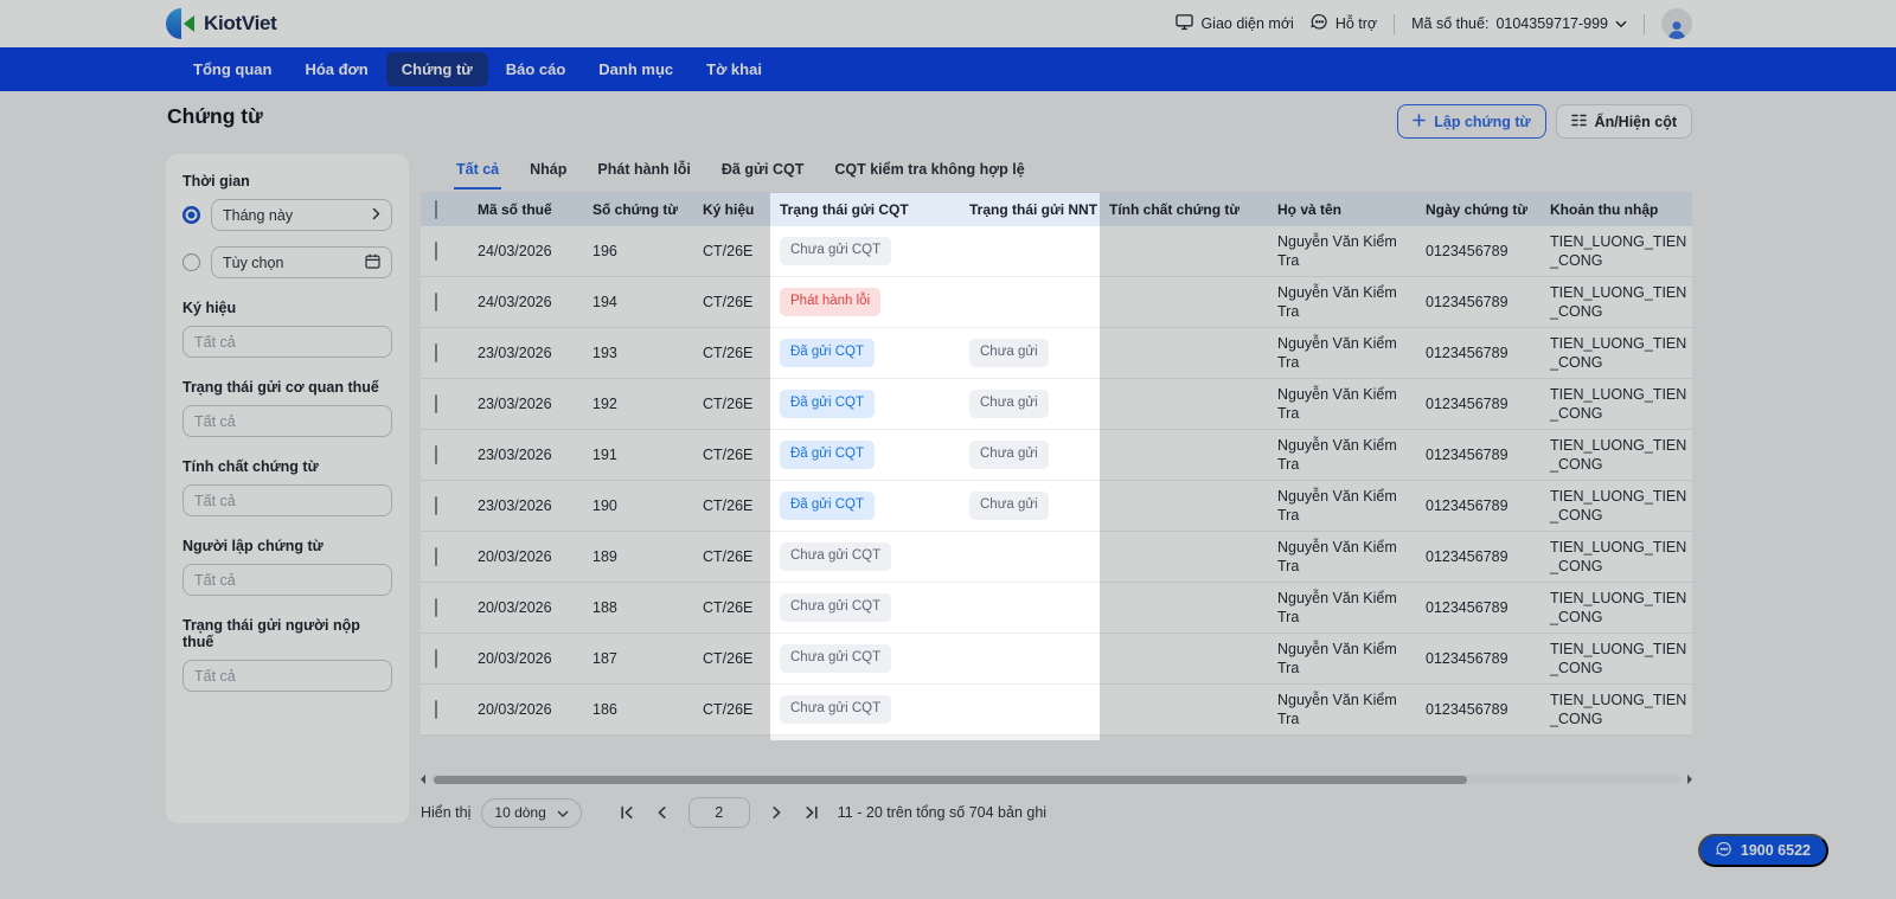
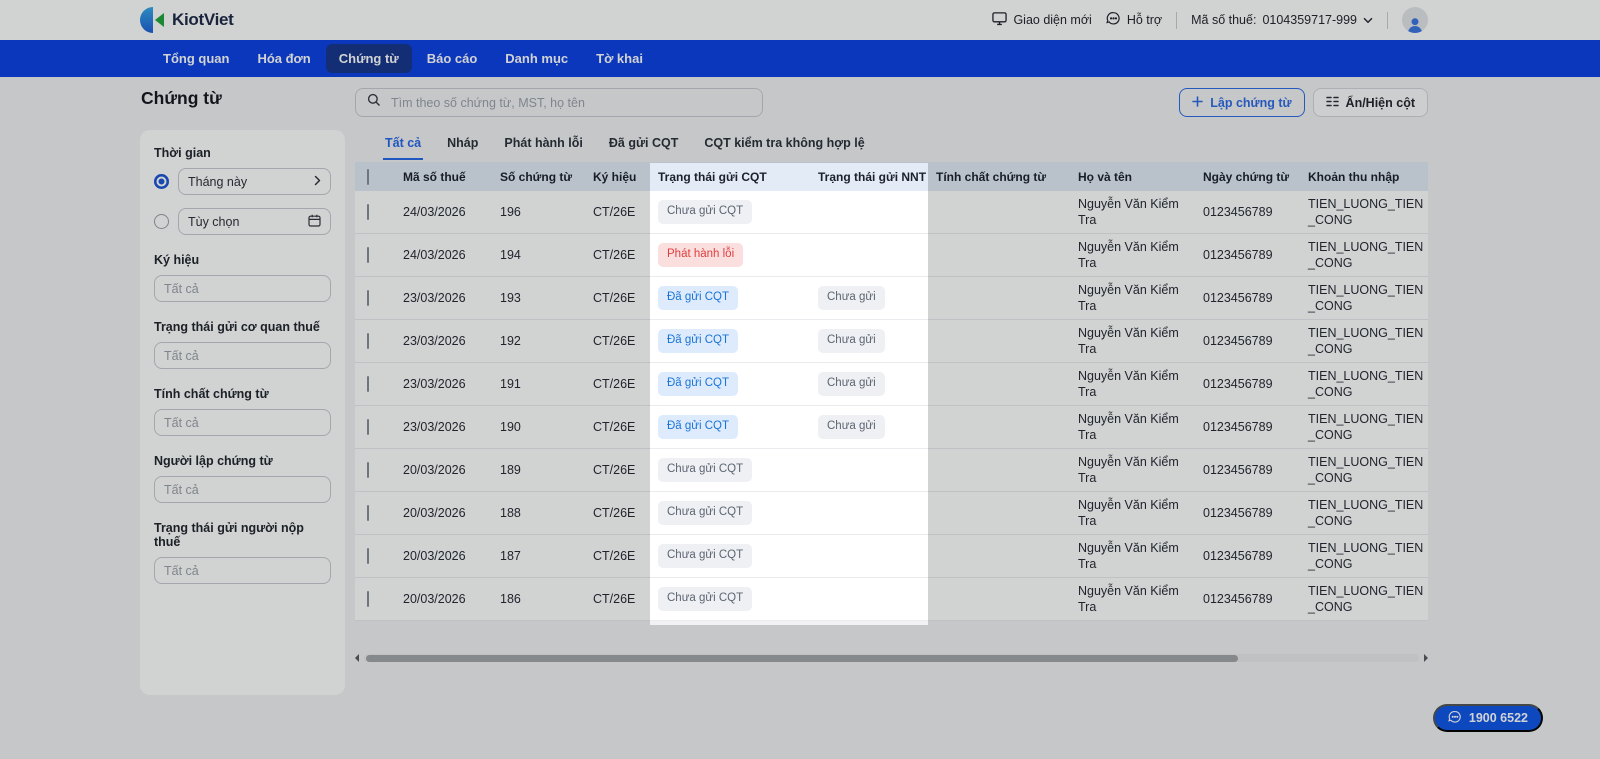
  KiotViet
  Giao diện mới
  Hỗ trợ
  Mã số thuế:
  0104359717-999
  Tổng quan
  Hóa đơn
  Chứng từ
  Báo cáo
  Danh mục
  Tờ khai
  Chứng từ
  Thời gian
  Tháng này
  Tùy chọn
  Ký hiệu
  Tất cả
  Trạng thái gửi cơ quan thuế
  Tất cả
  Tính chất chứng từ
  Tất cả
  Người lập chứng từ
  Tất cả
  Trạng thái gửi người nộp thuế
  Tất cả
+ Tìm theo số chứng từ, MST, họ tên
  Lập chứng từ
  Ẩn/Hiện cột
  Tất cả
  Nháp
  Phát hành lỗi
  Đã gửi CQT
  CQT kiểm tra không hợp lệ
  Mã số thuế
  Số chứng từ
  Ký hiệu
  Trạng thái gửi CQT
  Trạng thái gửi NNT
  Tính chất chứng từ
  Họ và tên
  Ngày chứng từ
  Khoản thu nhập
  24/03/2026
  196
  CT/26E
  Chưa gửi CQT
  Nguyễn Văn Kiểm Tra
  0123456789
  TIEN_LUONG_TIEN_CONG
  24/03/2026
  194
  CT/26E
  Phát hành lỗi
  Nguyễn Văn Kiểm Tra
  0123456789
  TIEN_LUONG_TIEN_CONG
  23/03/2026
  193
  CT/26E
  Đã gửi CQT
  Chưa gửi
  Nguyễn Văn Kiểm Tra
  0123456789
  TIEN_LUONG_TIEN_CONG
  23/03/2026
  192
  CT/26E
  Đã gửi CQT
  Chưa gửi
  Nguyễn Văn Kiểm Tra
  0123456789
  TIEN_LUONG_TIEN_CONG
  23/03/2026
  191
  CT/26E
  Đã gửi CQT
  Chưa gửi
  Nguyễn Văn Kiểm Tra
  0123456789
  TIEN_LUONG_TIEN_CONG
  23/03/2026
  190
  CT/26E
  Đã gửi CQT
  Chưa gửi
  Nguyễn Văn Kiểm Tra
  0123456789
  TIEN_LUONG_TIEN_CONG
  20/03/2026
  189
  CT/26E
  Chưa gửi CQT
  Nguyễn Văn Kiểm Tra
  0123456789
  TIEN_LUONG_TIEN_CONG
  20/03/2026
  188
  CT/26E
  Chưa gửi CQT
  Nguyễn Văn Kiểm Tra
  0123456789
  TIEN_LUONG_TIEN_CONG
  20/03/2026
  187
  CT/26E
  Chưa gửi CQT
  Nguyễn Văn Kiểm Tra
  0123456789
  TIEN_LUONG_TIEN_CONG
  20/03/2026
  186
  CT/26E
  Chưa gửi CQT
  Nguyễn Văn Kiểm Tra
  0123456789
  TIEN_LUONG_TIEN_CONG
- Hiển thị
- 10 dòng
- 2
- 11 - 20 trên tổng số 704 bản ghi
  1900 6522
